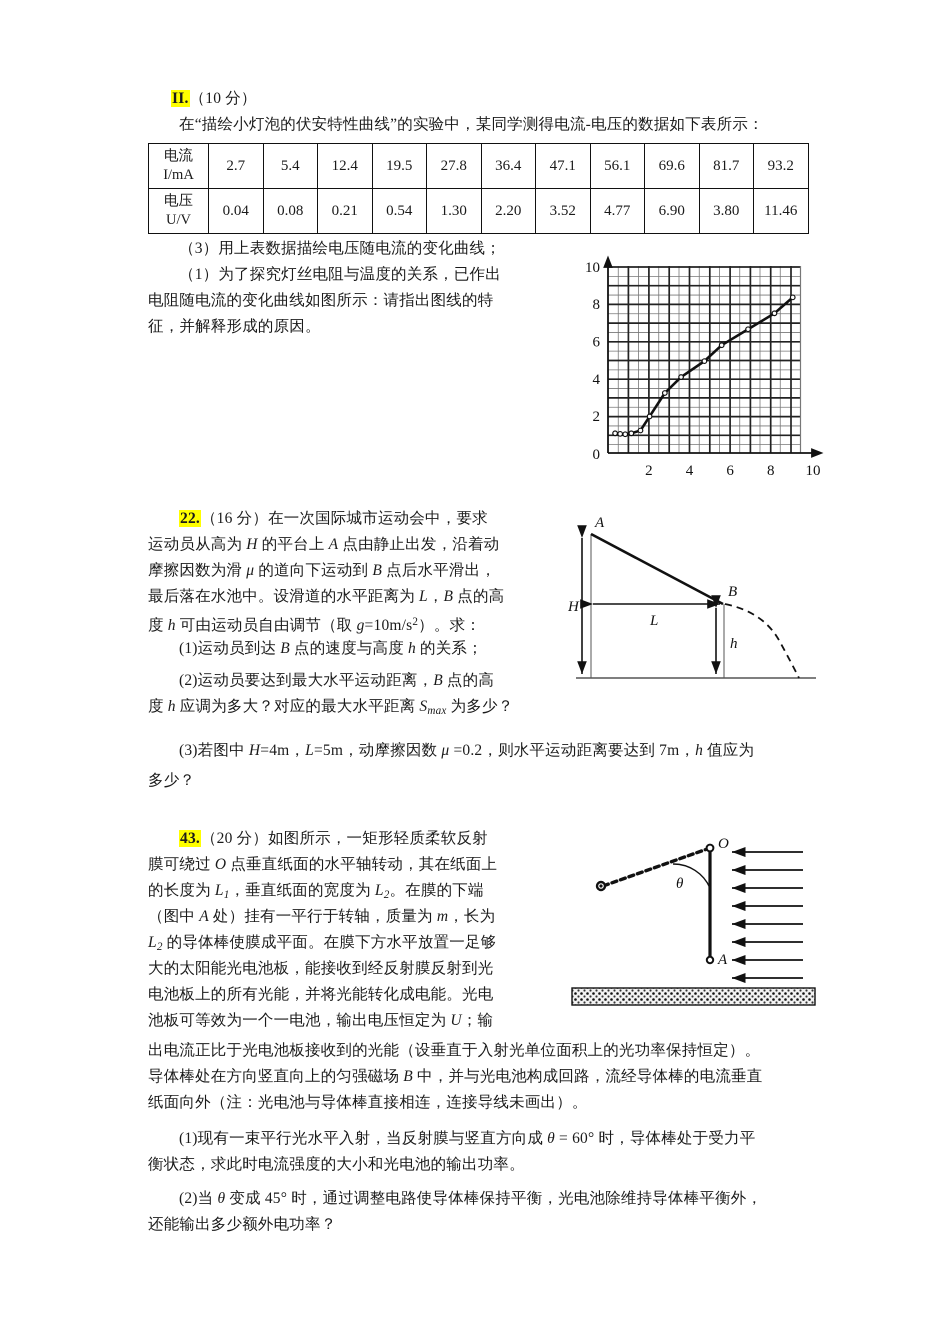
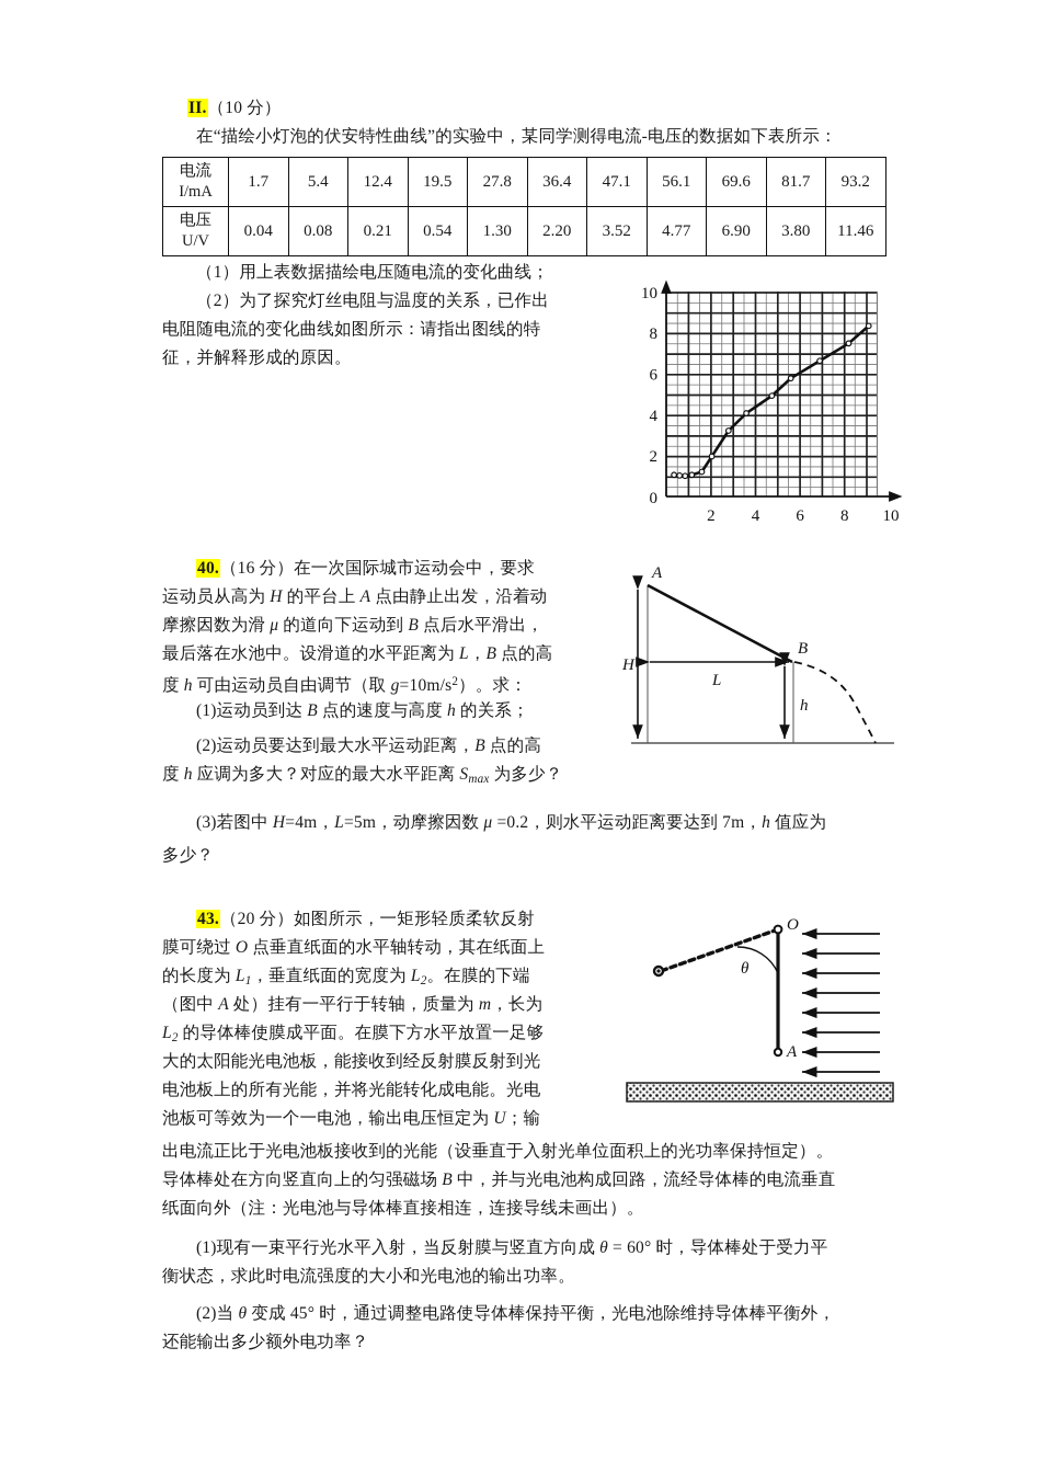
  II.（10 分）
  在“描绘小灯泡的伏安特性曲线”的实验中，某同学测得电流-电压的数据如下表所示：
- 电流 I/mA	2.7	5.4	12.4	19.5	27.8	36.4	47.1	56.1	69.6	81.7	93.2
+ 电流 I/mA	1.7	5.4	12.4	19.5	27.8	36.4	47.1	56.1	69.6	81.7	93.2
  电压 U/V	0.04	0.08	0.21	0.54	1.30	2.20	3.52	4.77	6.90	3.80	11.46
- （3）用上表数据描绘电压随电流的变化曲线；
+ （1）用上表数据描绘电压随电流的变化曲线；
- （1）为了探究灯丝电阻与温度的关系，已作出
+ （2）为了探究灯丝电阻与温度的关系，已作出
  电阻随电流的变化曲线如图所示：请指出图线的特
  征，并解释形成的原因。
  10
  8
  6
  4
  2
  0
  2
  4
  6
  8
  10
- 22.（16 分）在一次国际城市运动会中，要求
+ 40.（16 分）在一次国际城市运动会中，要求
  运动员从高为 H 的平台上 A 点由静止出发，沿着动
  摩擦因数为滑 μ 的道向下运动到 B 点后水平滑出，
  最后落在水池中。设滑道的水平距离为 L，B 点的高
  度 h 可由运动员自由调节（取 g=10m/s2）。求：
  (1)运动员到达 B 点的速度与高度 h 的关系；
  (2)运动员要达到最大水平运动距离，B 点的高
  度 h 应调为多大？对应的最大水平距离 Smax 为多少？
  (3)若图中 H=4m，L=5m，动摩擦因数 μ =0.2，则水平运动距离要达到 7m，h 值应为
  多少？
  A
  B
  H
  L
  h
  43.（20 分）如图所示，一矩形轻质柔软反射
  膜可绕过 O 点垂直纸面的水平轴转动，其在纸面上
  的长度为 L1，垂直纸面的宽度为 L2。在膜的下端
  （图中 A 处）挂有一平行于转轴，质量为 m，长为
  L2 的导体棒使膜成平面。在膜下方水平放置一足够
  大的太阳能光电池板，能接收到经反射膜反射到光
  电池板上的所有光能，并将光能转化成电能。光电
  池板可等效为一个一电池，输出电压恒定为 U；输
  出电流正比于光电池板接收到的光能（设垂直于入射光单位面积上的光功率保持恒定）。
  导体棒处在方向竖直向上的匀强磁场 B 中，并与光电池构成回路，流经导体棒的电流垂直
  纸面向外（注：光电池与导体棒直接相连，连接导线未画出）。
  (1)现有一束平行光水平入射，当反射膜与竖直方向成 θ = 60° 时，导体棒处于受力平
  衡状态，求此时电流强度的大小和光电池的输出功率。
  (2)当 θ 变成 45° 时，通过调整电路使导体棒保持平衡，光电池除维持导体棒平衡外，
  还能输出多少额外电功率？
  O
  A
  θ
